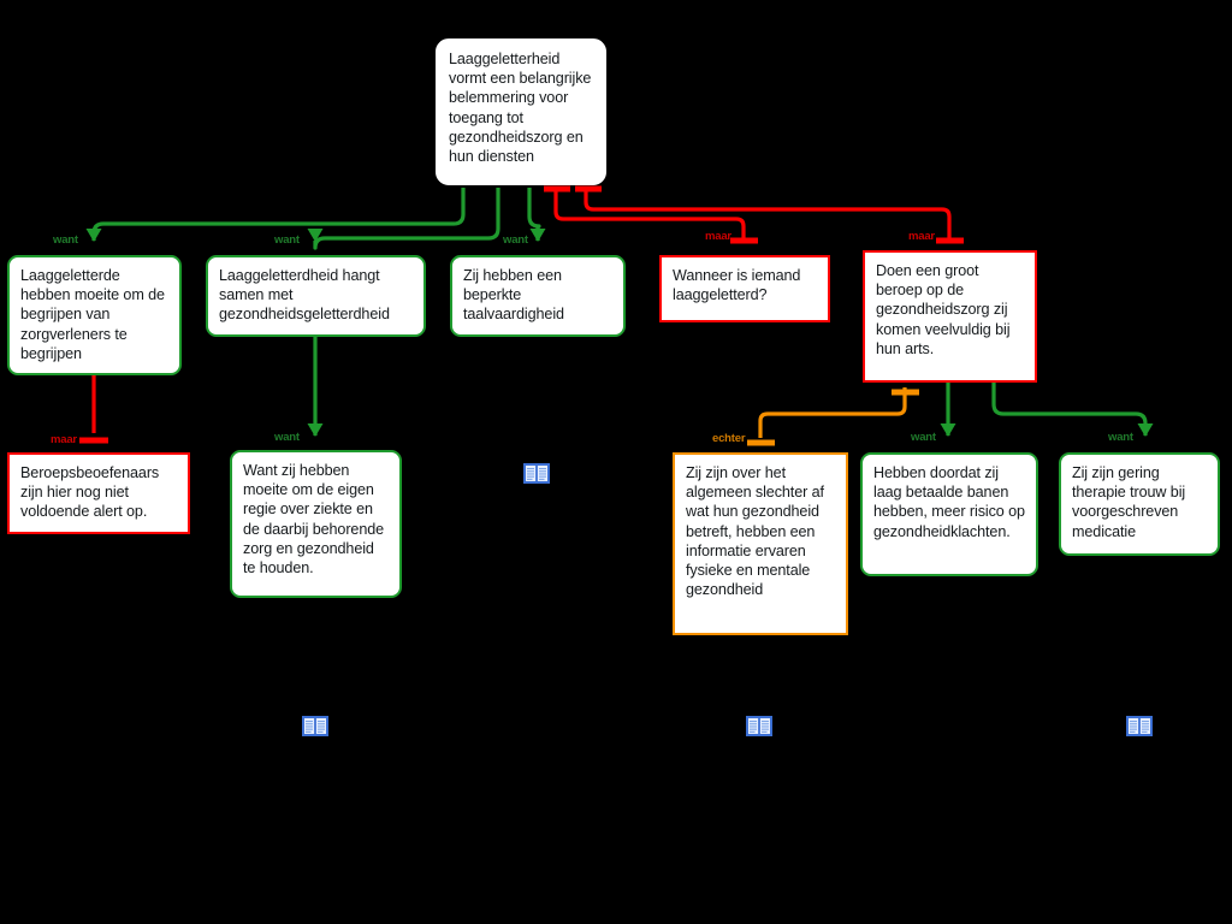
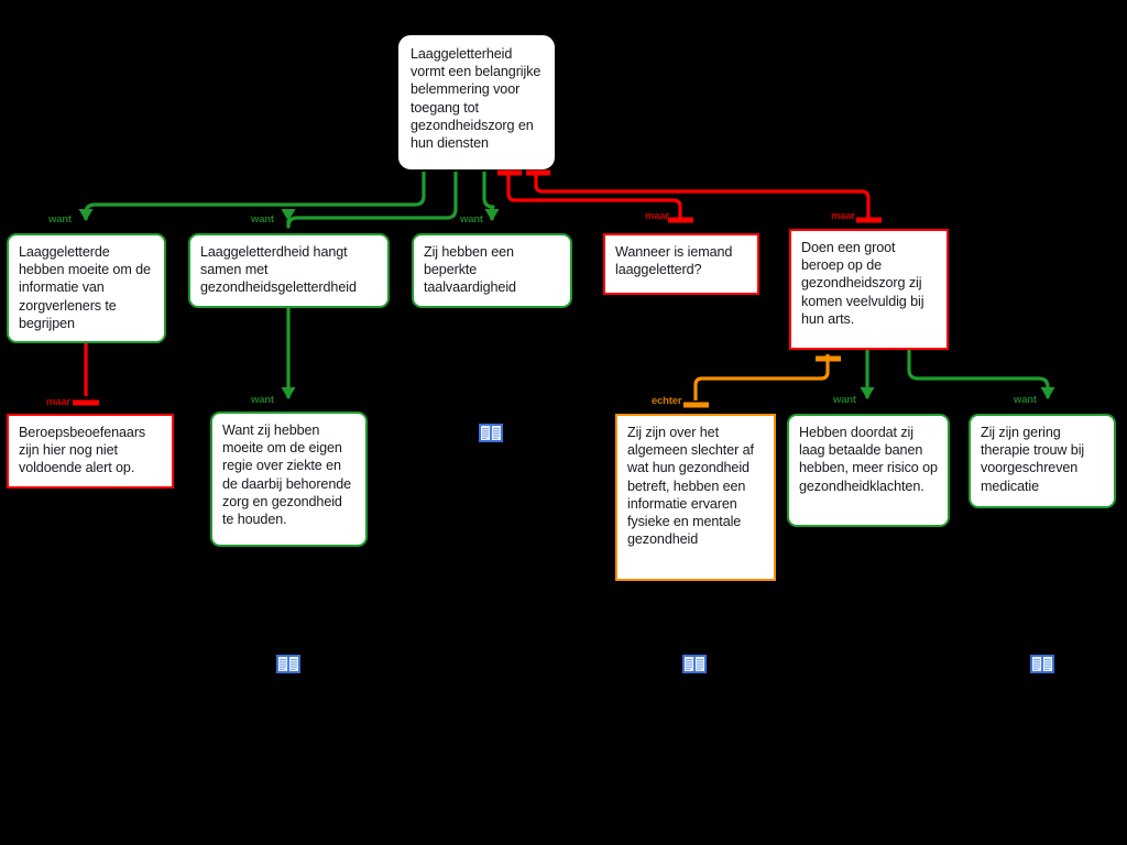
  Laaggeletterheid vormt een belangrijke belemmering voor toegang tot gezondheidszorg en hun diensten
- Laaggeletterde hebben moeite om de begrijpen van zorgverleners te begrijpen
+ Laaggeletterde hebben moeite om de informatie van zorgverleners te begrijpen
  Laaggeletterdheid hangt samen met gezondheidsgeletterdheid
  Zij hebben een beperkte taalvaardigheid
  Wanneer is iemand laaggeletterd?
  Doen een groot beroep op de gezondheidszorg zij komen veelvuldig bij hun arts.
  Beroepsbeoefenaars zijn hier nog niet voldoende alert op.
  Want zij hebben moeite om de eigen regie over ziekte en de daarbij behorende zorg en gezondheid te houden.
  Zij zijn over het algemeen slechter af wat hun gezondheid betreft, hebben een informatie ervaren fysieke en mentale gezondheid
  Hebben doordat zij laag betaalde banen hebben, meer risico op gezondheidklachten.
  Zij zijn gering therapie trouw bij voorgeschreven medicatie
  want
  want
  want
  maar
  maar
  maar
  want
  echter
  want
  want
